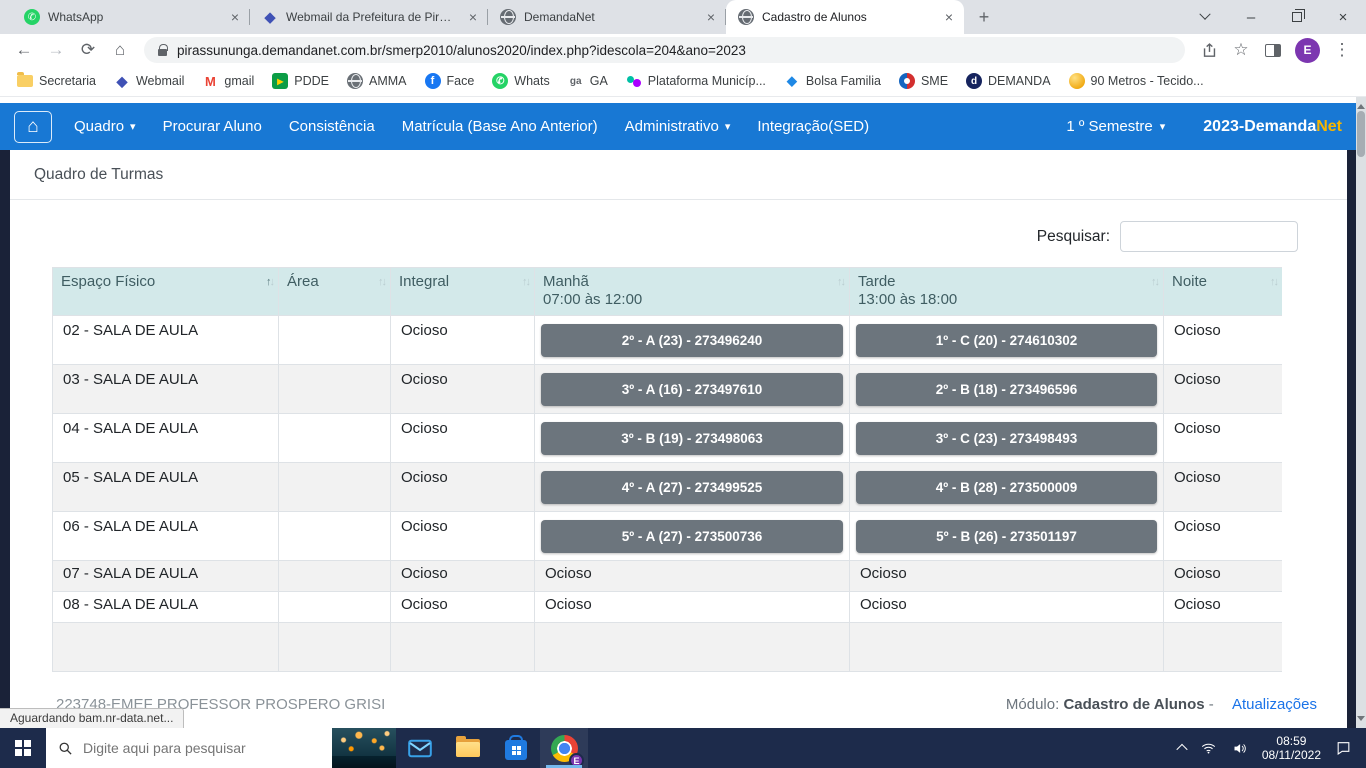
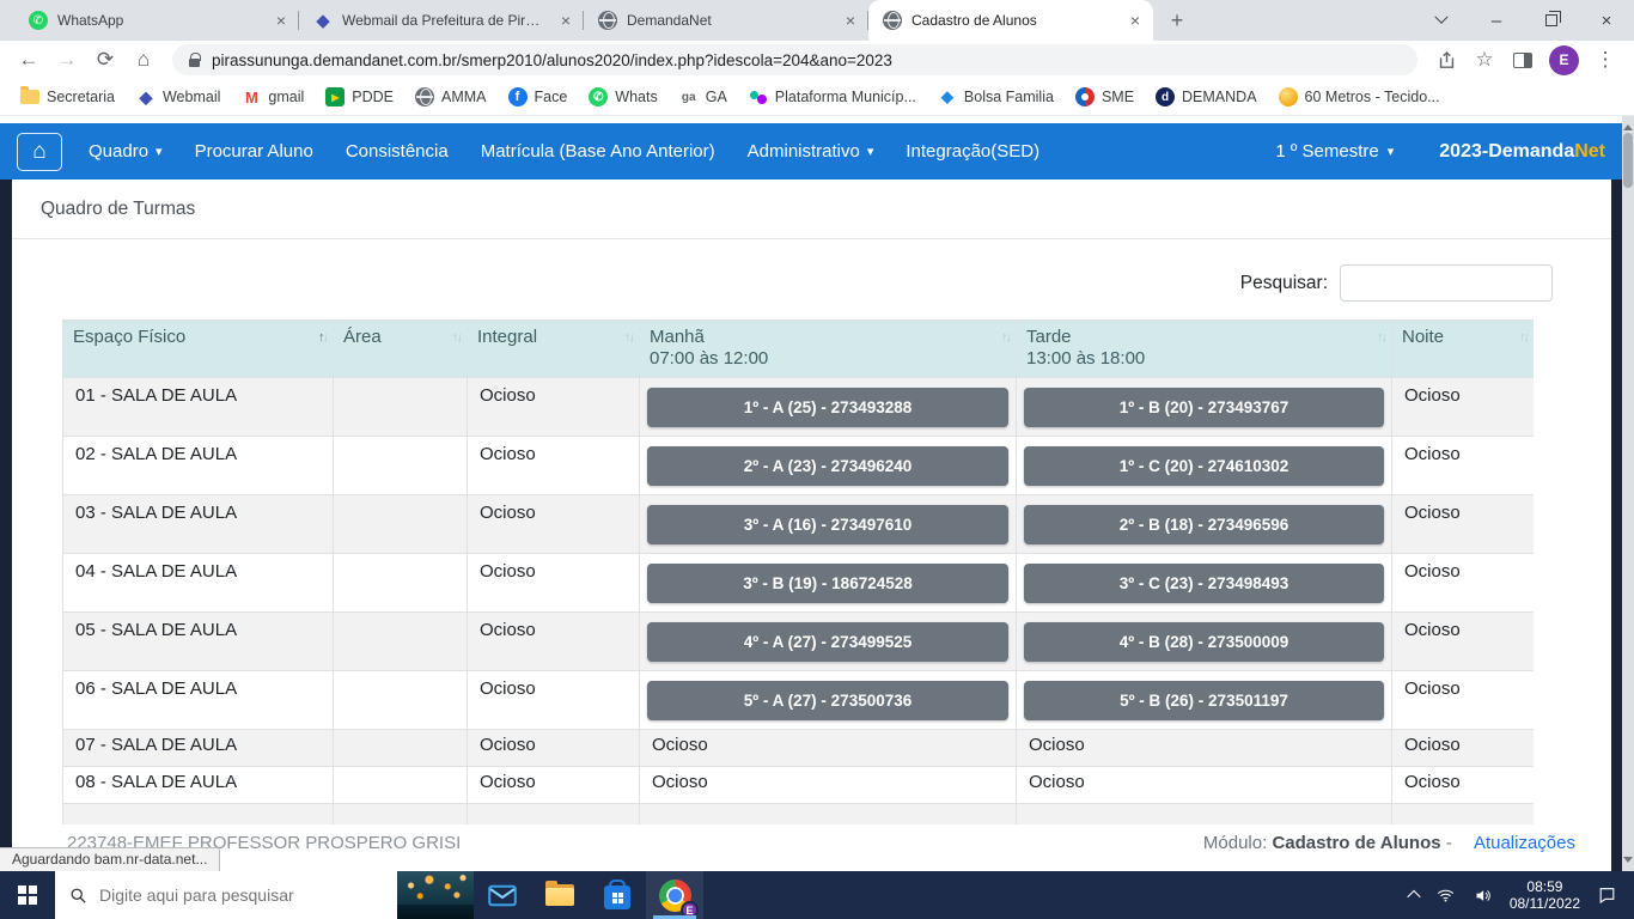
  ✆
  WhatsApp
  ×
  ◆
  Webmail da Prefeitura de Pirass
  ×
  DemandaNet
  ×
  Cadastro de Alunos
  ×
  +
  –
  ×
  ←
  →
  ⟳
  ⌂
  pirassununga.demandanet.com.br/smerp2010/alunos2020/index.php?idescola=204&ano=2023
  ☆
  E
  ⋮
  Secretaria
  ◆
  Webmail
  M
  gmail
  ▶
  PDDE
  AMMA
  f
  Face
  ✆
  Whats
  ga
  GA
  Plataforma Municíp...
  ◆
  Bolsa Familia
  SME
  d
  DEMANDA
- 90 Metros - Tecido...
+ 60 Metros - Tecido...
  ⌂
  Quadro
  ▾
  Procurar Aluno
  Consistência
  Matrícula (Base Ano Anterior)
  Administrativo
  ▾
  Integração(SED)
  1 º Semestre
  ▾
  2023-DemandaNet
  Quadro de Turmas
  Pesquisar:
  Espaço Físico ↑↓	Área ↓	Integral ↓	Manhã 07:00 às 12:00↓	Tarde 13:00 às 18:00↓	Noite ↓
+ 01 - SALA DE AULA		Ocioso	1º - A (25) - 273493288	1º - B (20) - 273493767	Ocioso
  02 - SALA DE AULA		Ocioso	2º - A (23) - 273496240	1º - C (20) - 274610302	Ocioso
  03 - SALA DE AULA		Ocioso	3º - A (16) - 273497610	2º - B (18) - 273496596	Ocioso
- 04 - SALA DE AULA		Ocioso	3º - B (19) - 273498063	3º - C (23) - 273498493	Ocioso
+ 04 - SALA DE AULA		Ocioso	3º - B (19) - 186724528	3º - C (23) - 273498493	Ocioso
  05 - SALA DE AULA		Ocioso	4º - A (27) - 273499525	4º - B (28) - 273500009	Ocioso
  06 - SALA DE AULA		Ocioso	5º - A (27) - 273500736	5º - B (26) - 273501197	Ocioso
  07 - SALA DE AULA		Ocioso	Ocioso	Ocioso	Ocioso
  08 - SALA DE AULA		Ocioso	Ocioso	Ocioso	Ocioso
  223748-EMEF PROFESSOR PROSPERO GRISI
  Módulo: Cadastro de Alunos - Atualizações
  Aguardando bam.nr-data.net...
  Digite aqui para pesquisar
  E
  08:59
  08/11/2022
